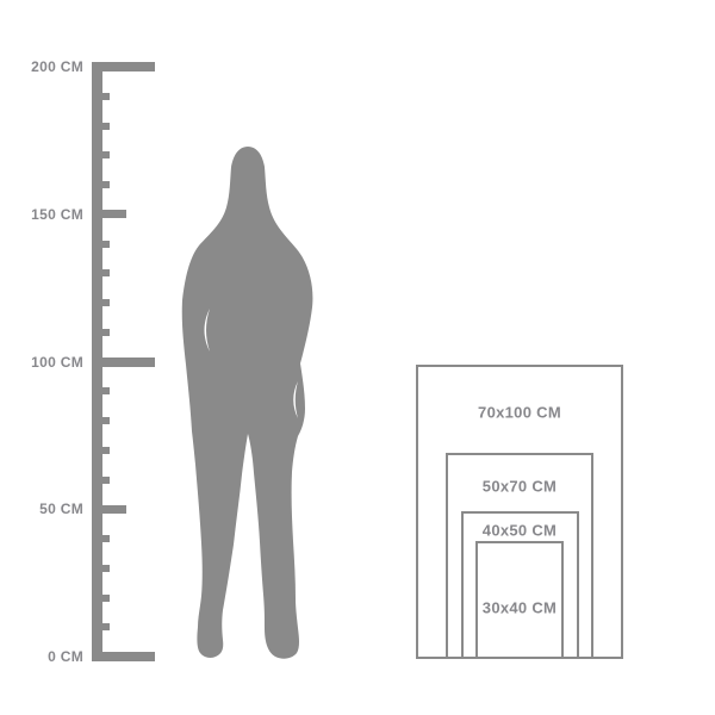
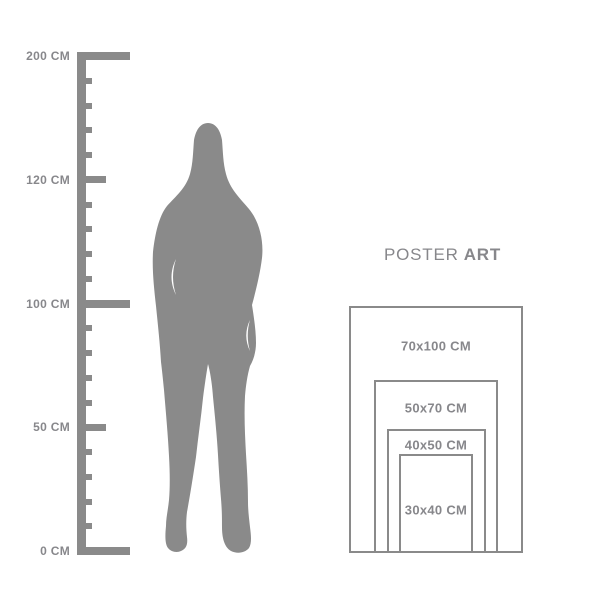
  200 CM
- 150 CM
+ 120 CM
  100 CM
  50 CM
  0 CM
+ POSTER ART
  70x100 CM
  50x70 CM
  40x50 CM
  30x40 CM
